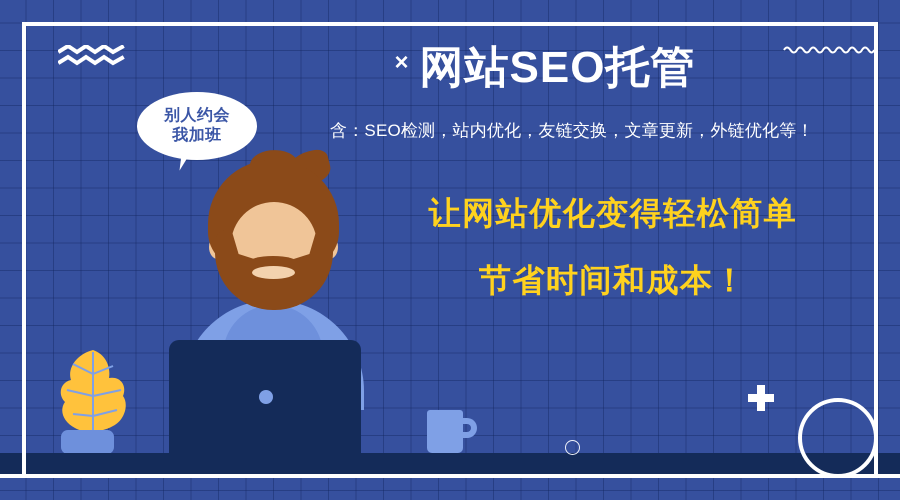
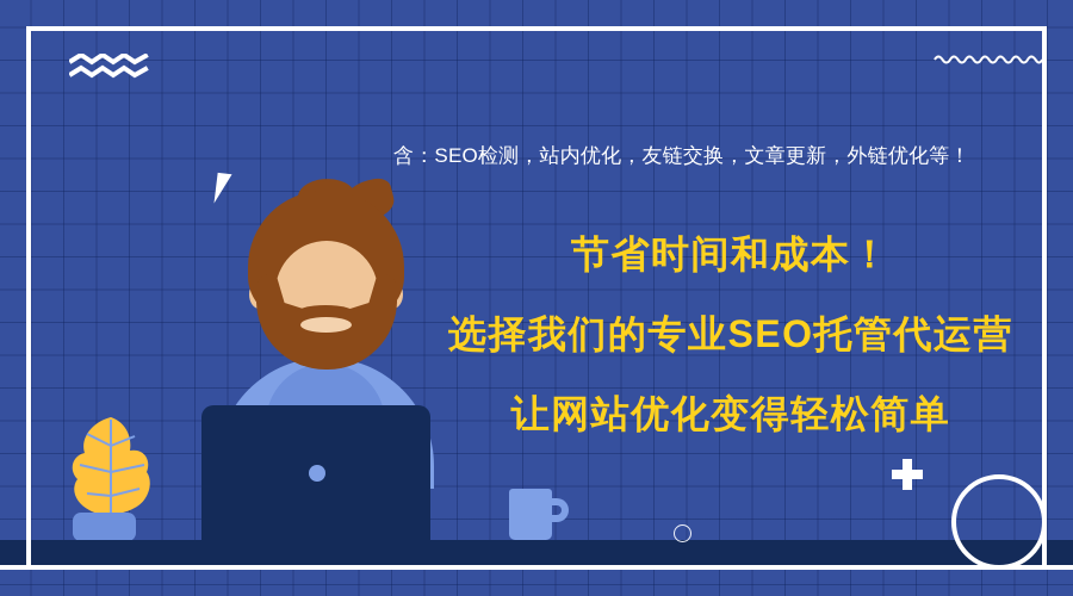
- 别人约会
- 我加班
- × 网站SEO托管
  含：SEO检测，站内优化，友链交换，文章更新，外链优化等！
- 让网站优化变得轻松简单
+ 节省时间和成本！
+ 选择我们的专业SEO托管代运营
- 节省时间和成本！
+ 让网站优化变得轻松简单
